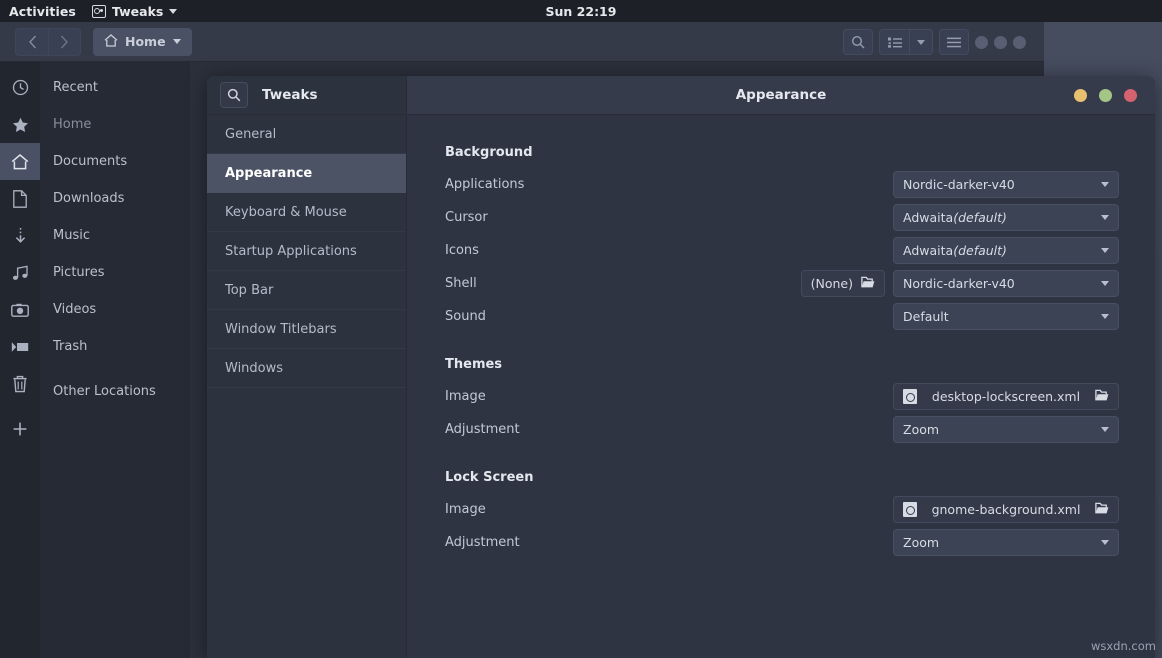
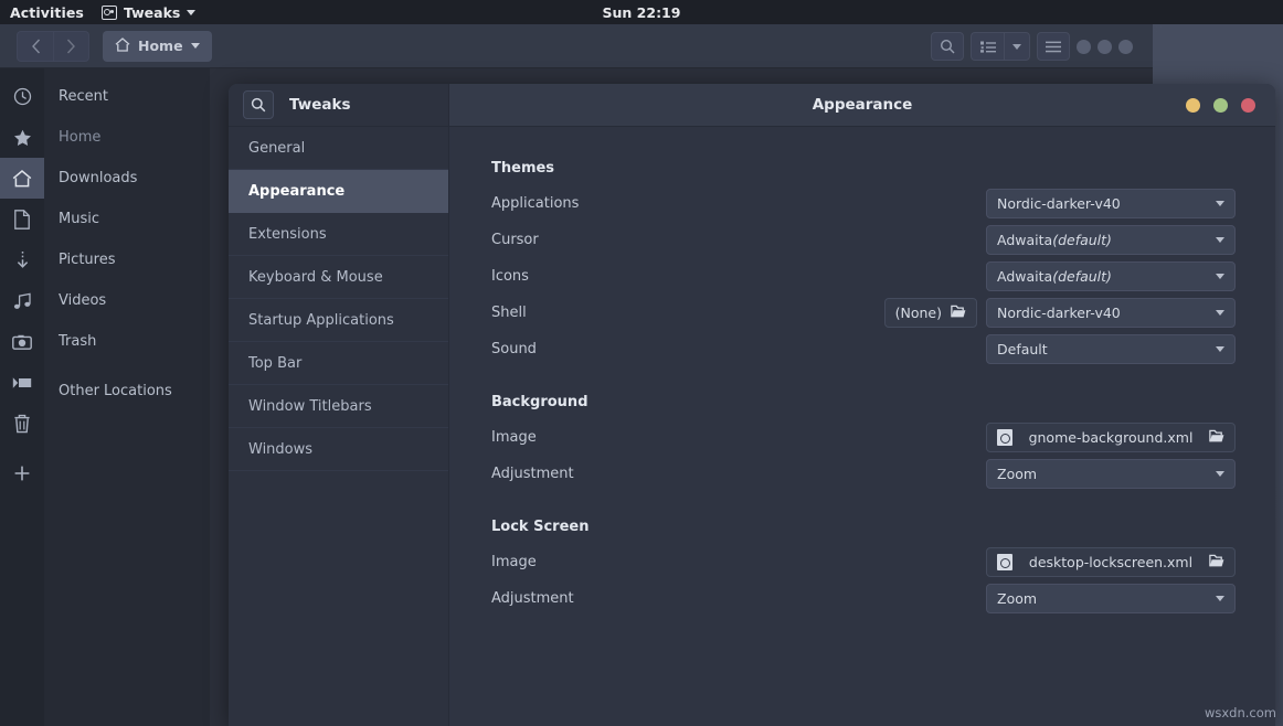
  Home
  Recent
  Home
- Documents
  Downloads
  Music
  Pictures
  Videos
  Trash
  Other Locations
  Tweaks
  Appearance
  General
  Appearance
+ Extensions
  Keyboard & Mouse
  Startup Applications
  Top Bar
  Window Titlebars
  Windows
- Background
+ Themes
  Applications
  Nordic-darker-v40
  Cursor
  Adwaita
  (default)
  Icons
  Adwaita
  (default)
  Shell
  (None)
  Nordic-darker-v40
  Sound
  Default
- Themes
+ Background
  Image
- desktop-lockscreen.xml
+ gnome-background.xml
  Adjustment
  Zoom
  Lock Screen
  Image
- gnome-background.xml
+ desktop-lockscreen.xml
  Adjustment
  Zoom
  Activities
  Tweaks
  Sun 22:19
  wsxdn.com
